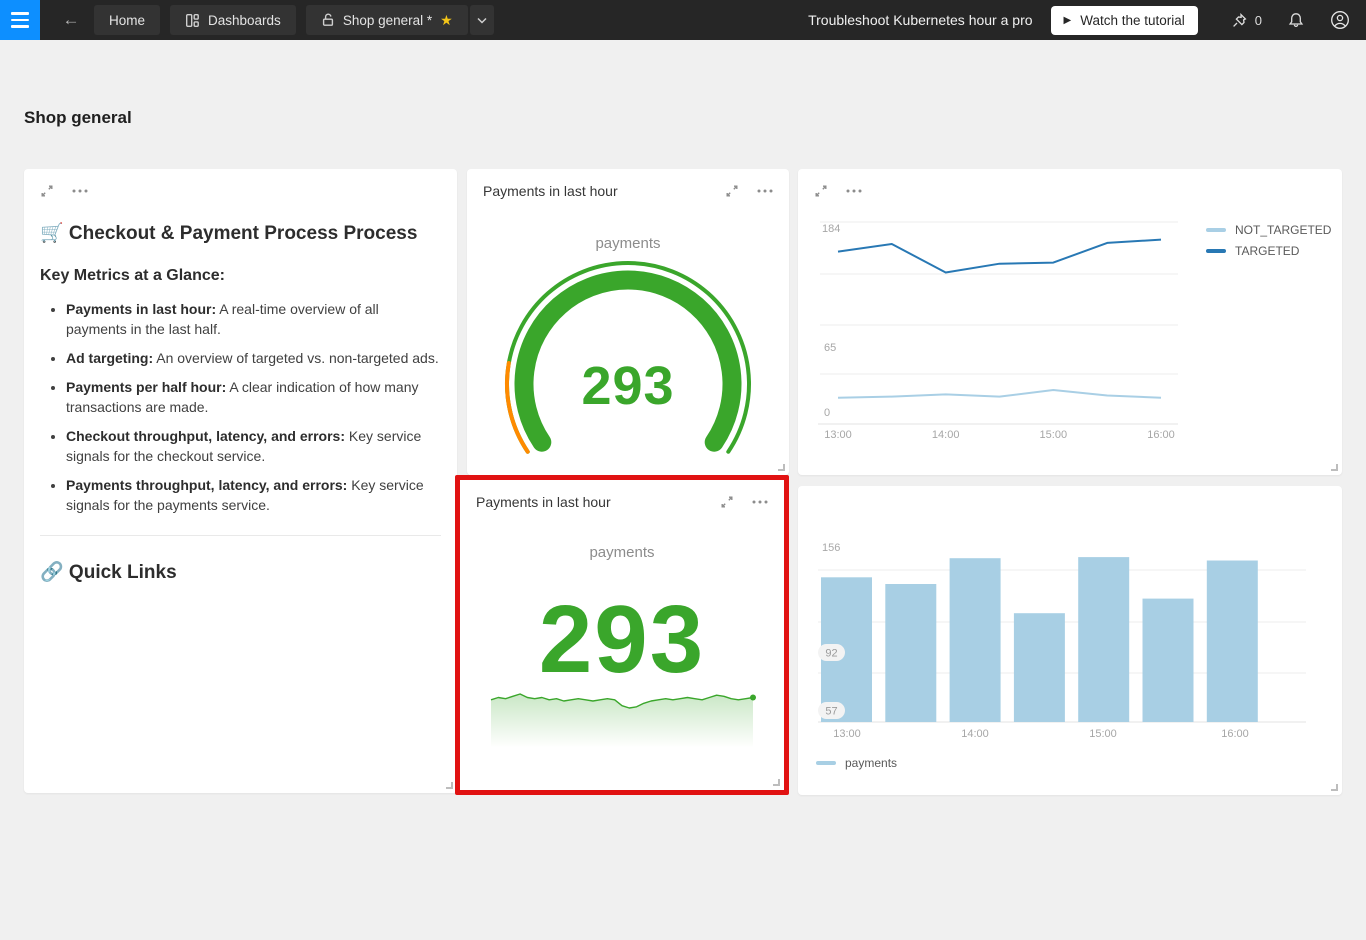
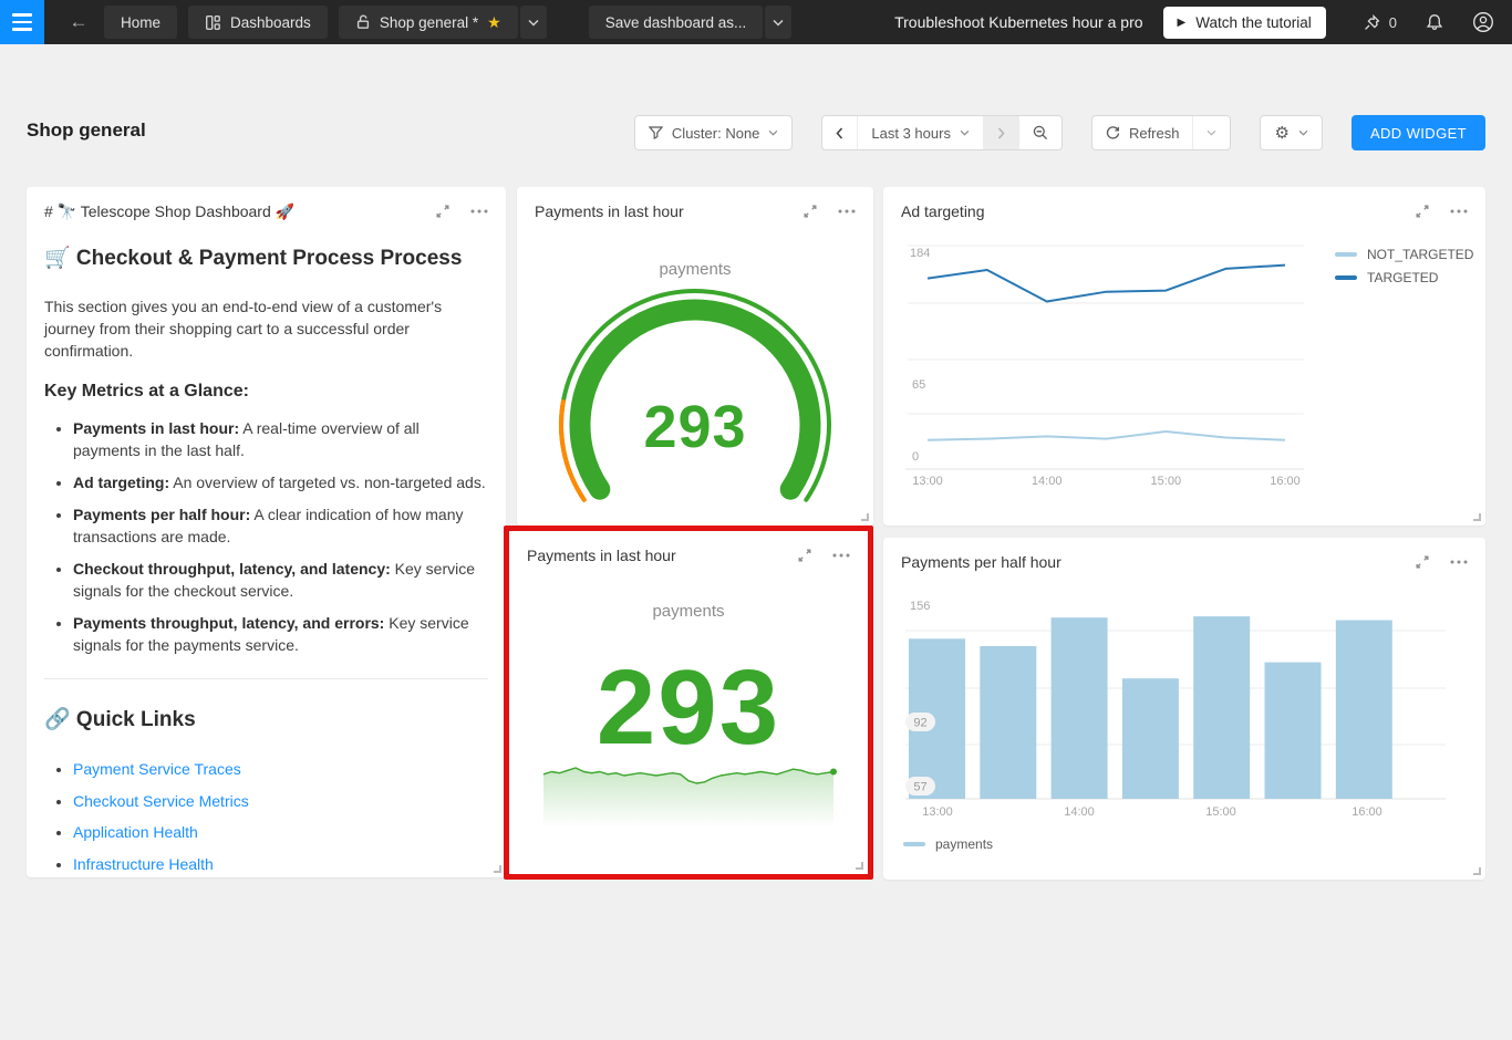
  ←
  Home
  Dashboards
  Shop general *
  ★
+ Save dashboard as...
  Troubleshoot Kubernetes hour a pro
  ▶
  Watch the tutorial
  0
  Shop general
+ Cluster: None
+ Last 3 hours
+ Refresh
+ ⚙
+ ADD WIDGET
+ # 🔭 Telescope Shop Dashboard 🚀
  🛒 Checkout & Payment Process Process
+ This section gives you an end-to-end view of a customer's journey from their shopping cart to a successful order confirmation.
  Key Metrics at a Glance:
  Payments in last hour: A real-time overview of all payments in the last half.
  Ad targeting: An overview of targeted vs. non-targeted ads.
  Payments per half hour: A clear indication of how many transactions are made.
- Checkout throughput, latency, and errors: Key service signals for the checkout service.
+ Checkout throughput, latency, and latency: Key service signals for the checkout service.
  Payments throughput, latency, and errors: Key service signals for the payments service.
  🔗 Quick Links
+ Payment Service Traces
+ Checkout Service Metrics
+ Application Health
+ Infrastructure Health
  Payments in last hour
  payments
  293
+ Ad targeting
  184
  65
  0
  13:00
  14:00
  15:00
  16:00
  NOT_TARGETED
  TARGETED
  Payments in last hour
  payments
  293
+ Payments per half hour
  156
  92
  57
  13:00
  14:00
  15:00
  16:00
  payments
